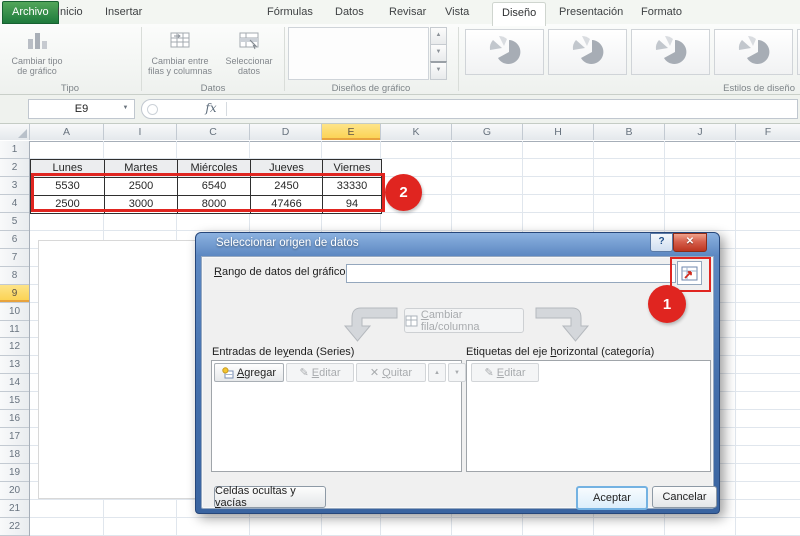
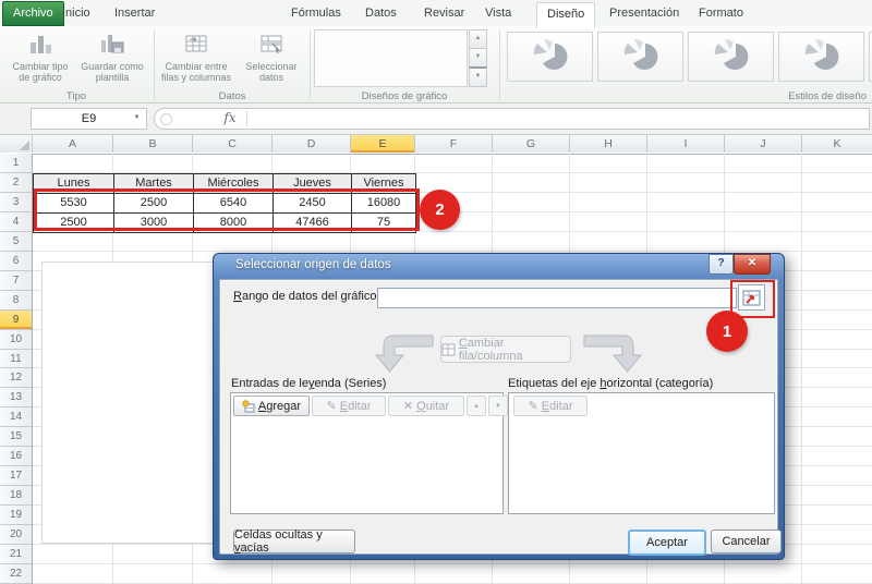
  Archivo
  Inicio
  Insertar
  Fórmulas
  Datos
  Revisar
  Vista
  Diseño
  Presentación
  Formato
  Cambiar tipo de gráfico
+ Guardar como plantilla
  Tipo
  Cambiar entre filas y columnas
  Seleccionar datos
  Datos
  Diseños de gráfico
  Estilos de diseño
  E9
  fx
  A
- I
+ B
  C
  D
  E
- K
+ F
  G
  H
- B
+ I
  J
- F
+ K
  1
  2
  3
  4
  5
  6
  7
  8
  9
  10
  11
  12
  13
  14
  15
  16
  17
  18
  19
  20
  21
  22
  Lunes
  Martes
  Miércoles
  Jueves
  Viernes
  5530
  2500
  6540
  2450
- 33330
+ 16080
  2500
  3000
  8000
  47466
- 94
+ 75
  2
  Seleccionar origen de datos
  ?
  ✕
  Rango de datos del gráfico
  1
  Cambiar fila/columna
  Entradas de leyenda (Series)
  Etiquetas del eje horizontal (categoría)
  Agregar
  ✎
  Editar
  ✕
  Quitar
  ✎
  Editar
  Celdas ocultas y vacías
  Aceptar
  Cancelar
